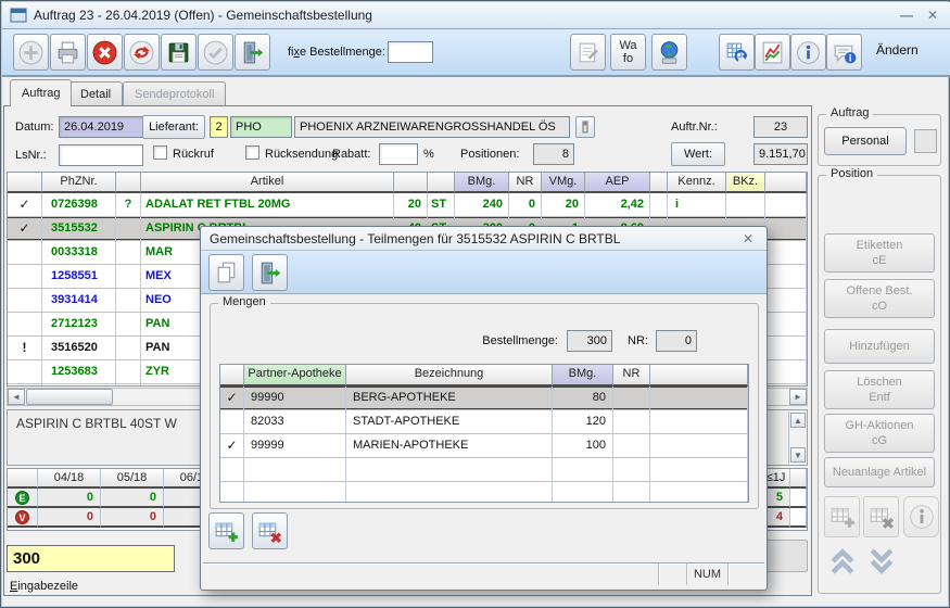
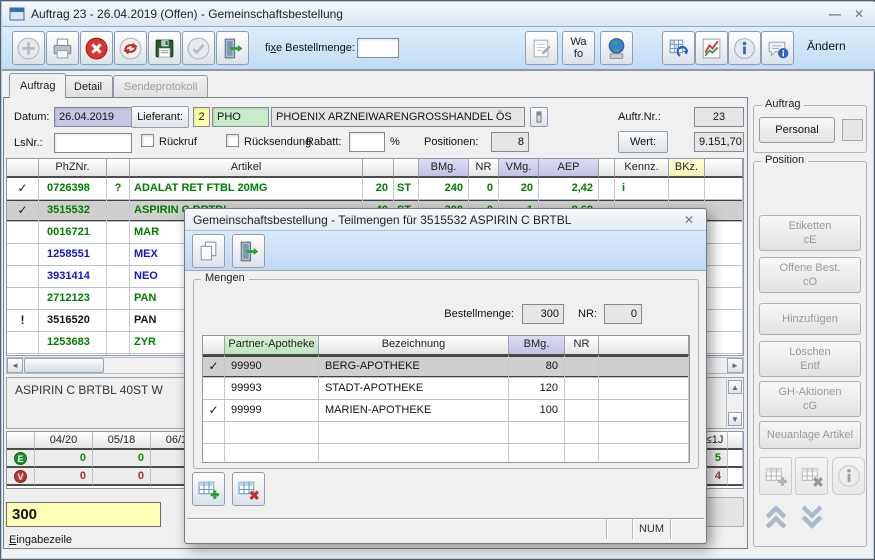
  Auftrag 23 - 26.04.2019 (Offen) - Gemeinschaftsbestellung
  —
  ✕
  fixe Bestellmenge:
  Wa
  fo
  Ändern
  Auftrag
  Detail
  Sendeprotokoll
  Datum:
  26.04.2019
  Lieferant:
  2
  PHO
  PHOENIX ARZNEIWARENGROSSHANDEL ÖS
  Auftr.Nr.:
  23
  LsNr.:
  Rückruf
  Rücksendung
  Rabatt:
  %
  Positionen:
  8
  Wert:
  9.151,70
  PhZNr.
  Artikel
  BMg.
  NR
  VMg.
  AEP
  Kennz.
  BKz.
  ✓
  0726398
  ?
  ADALAT RET FTBL 20MG
  20
  ST
  240
  0
  20
  2,42
  i
  ✓
  3515532
- 0033318
+ 0016721
  MAR
  1258551
  MEX
  3931414
  NEO
  2712123
  PAN
  !
  3516520
  PAN
  1253683
  ZYR
  ◄
  ►
  ASPIRIN C BRTBL 40ST W
  ▲
  ▼
- 04/18
+ 04/20
  05/18
  E
  0
  0
  V
  0
  0
  ≤1J
  5
  4
  300
  Eingabezeile
  Auftrag
  Personal
  Position
  Etiketten
  cE
  Offene Best.
  cO
  Hinzufügen
  Löschen
  Entf
  GH-Aktionen
  cG
  Neuanlage Artikel
  Gemeinschaftsbestellung - Teilmengen für 3515532 ASPIRIN C BRTBL
  ✕
  Mengen
  Bestellmenge:
  300
  NR:
  0
  Partner-Apotheke
  Bezeichnung
  BMg.
  NR
  ✓
  99990
  BERG-APOTHEKE
  80
- 82033
+ 99993
  STADT-APOTHEKE
  120
  ✓
  99999
  MARIEN-APOTHEKE
  100
  NUM
